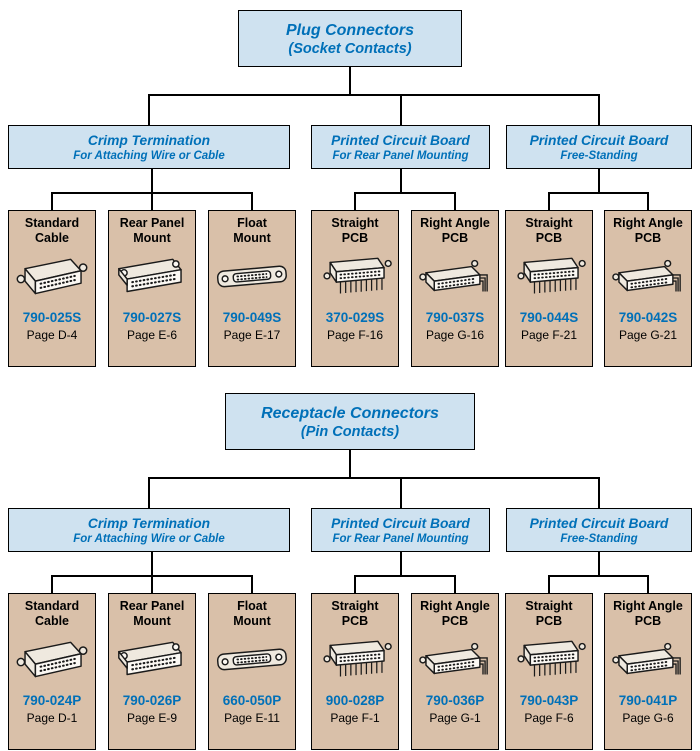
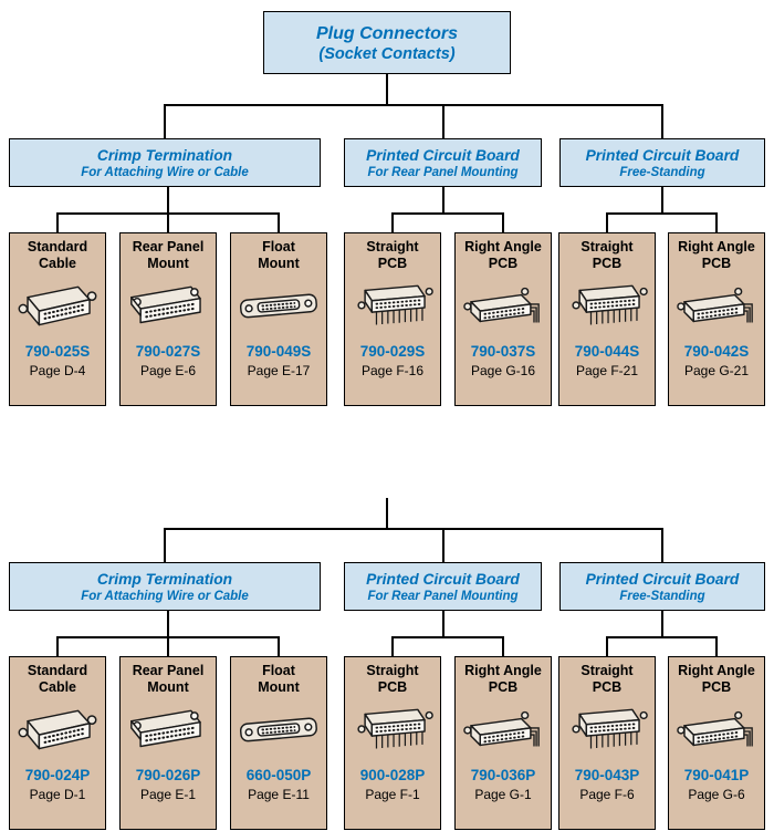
  Plug Connectors
  (Socket Contacts)
  Crimp Termination
  For Attaching Wire or Cable
  Printed Circuit Board
  For Rear Panel Mounting
  Printed Circuit Board
  Free-Standing
  Standard
  Cable
  790-025S
  Page D-4
  Rear Panel
  Mount
  790-027S
  Page E-6
  Float
  Mount
  790-049S
  Page E-17
  Straight
  PCB
- 370-029S
+ 790-029S
  Page F-16
  Right Angle
  PCB
  790-037S
  Page G-16
  Straight
  PCB
  790-044S
  Page F-21
  Right Angle
  PCB
  790-042S
  Page G-21
- Receptacle Connectors
- (Pin Contacts)
  Crimp Termination
  For Attaching Wire or Cable
  Printed Circuit Board
  For Rear Panel Mounting
  Printed Circuit Board
  Free-Standing
  Standard
  Cable
  790-024P
  Page D-1
  Rear Panel
  Mount
  790-026P
- Page E-9
+ Page E-1
  Float
  Mount
  660-050P
  Page E-11
  Straight
  PCB
  900-028P
  Page F-1
  Right Angle
  PCB
  790-036P
  Page G-1
  Straight
  PCB
  790-043P
  Page F-6
  Right Angle
  PCB
  790-041P
  Page G-6
